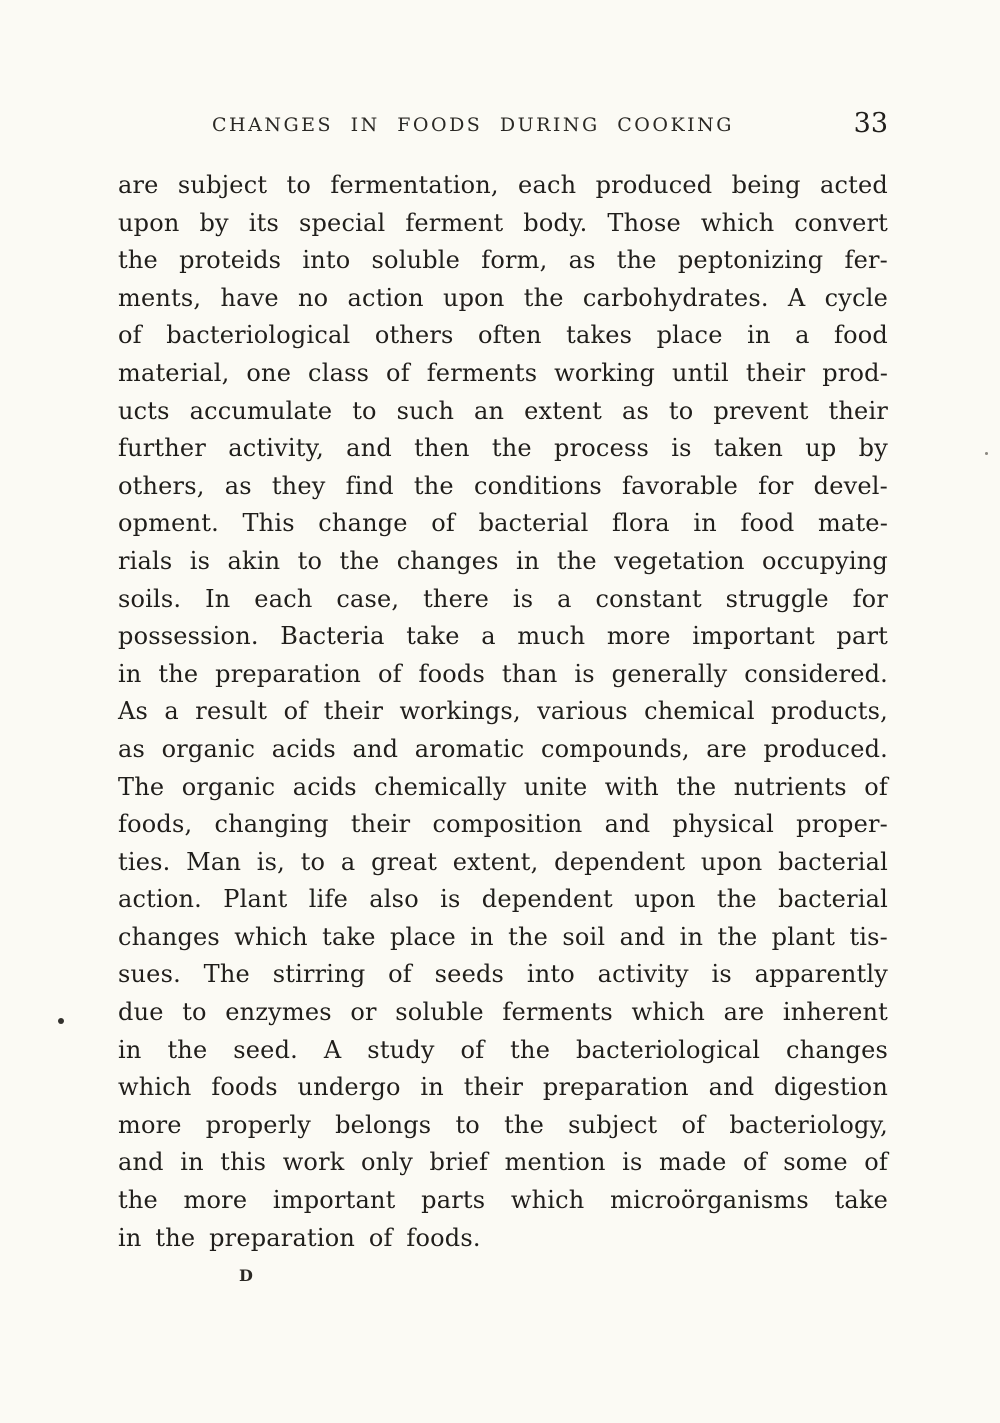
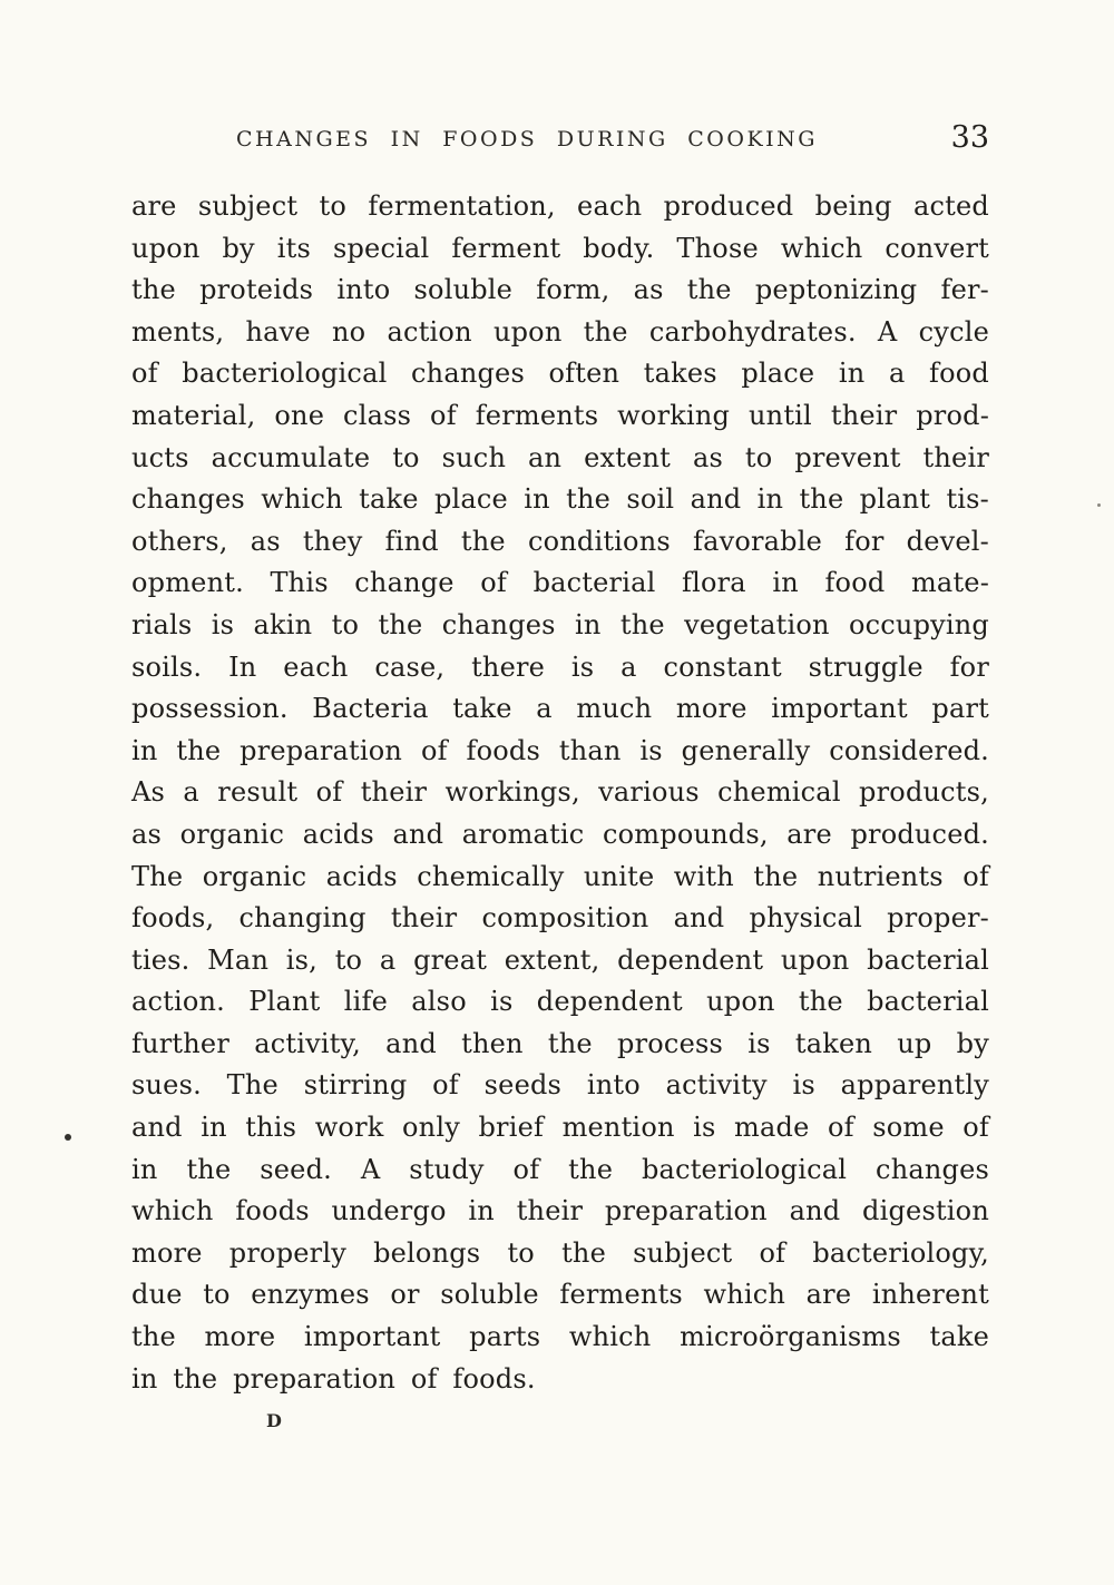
  CHANGES IN FOODS DURING COOKING
  33
  are subject to fermentation, each produced being acted
  upon by its special ferment body. Those which convert
  the proteids into soluble form, as the peptonizing fer-
  ments, have no action upon the carbohydrates. A cycle
- of bacteriological others often takes place in a food
+ of bacteriological changes often takes place in a food
  material, one class of ferments working until their prod-
  ucts accumulate to such an extent as to prevent their
- further activity, and then the process is taken up by
+ changes which take place in the soil and in the plant tis-
  others, as they find the conditions favorable for devel-
  opment. This change of bacterial flora in food mate-
  rials is akin to the changes in the vegetation occupying
  soils. In each case, there is a constant struggle for
  possession. Bacteria take a much more important part
  in the preparation of foods than is generally considered.
  As a result of their workings, various chemical products,
  as organic acids and aromatic compounds, are produced.
  The organic acids chemically unite with the nutrients of
  foods, changing their composition and physical proper-
  ties. Man is, to a great extent, dependent upon bacterial
  action. Plant life also is dependent upon the bacterial
- changes which take place in the soil and in the plant tis-
+ further activity, and then the process is taken up by
  sues. The stirring of seeds into activity is apparently
- due to enzymes or soluble ferments which are inherent
+ and in this work only brief mention is made of some of
  in the seed. A study of the bacteriological changes
  which foods undergo in their preparation and digestion
  more properly belongs to the subject of bacteriology,
- and in this work only brief mention is made of some of
+ due to enzymes or soluble ferments which are inherent
  the more important parts which microörganisms take
  in the preparation of foods.
  D
